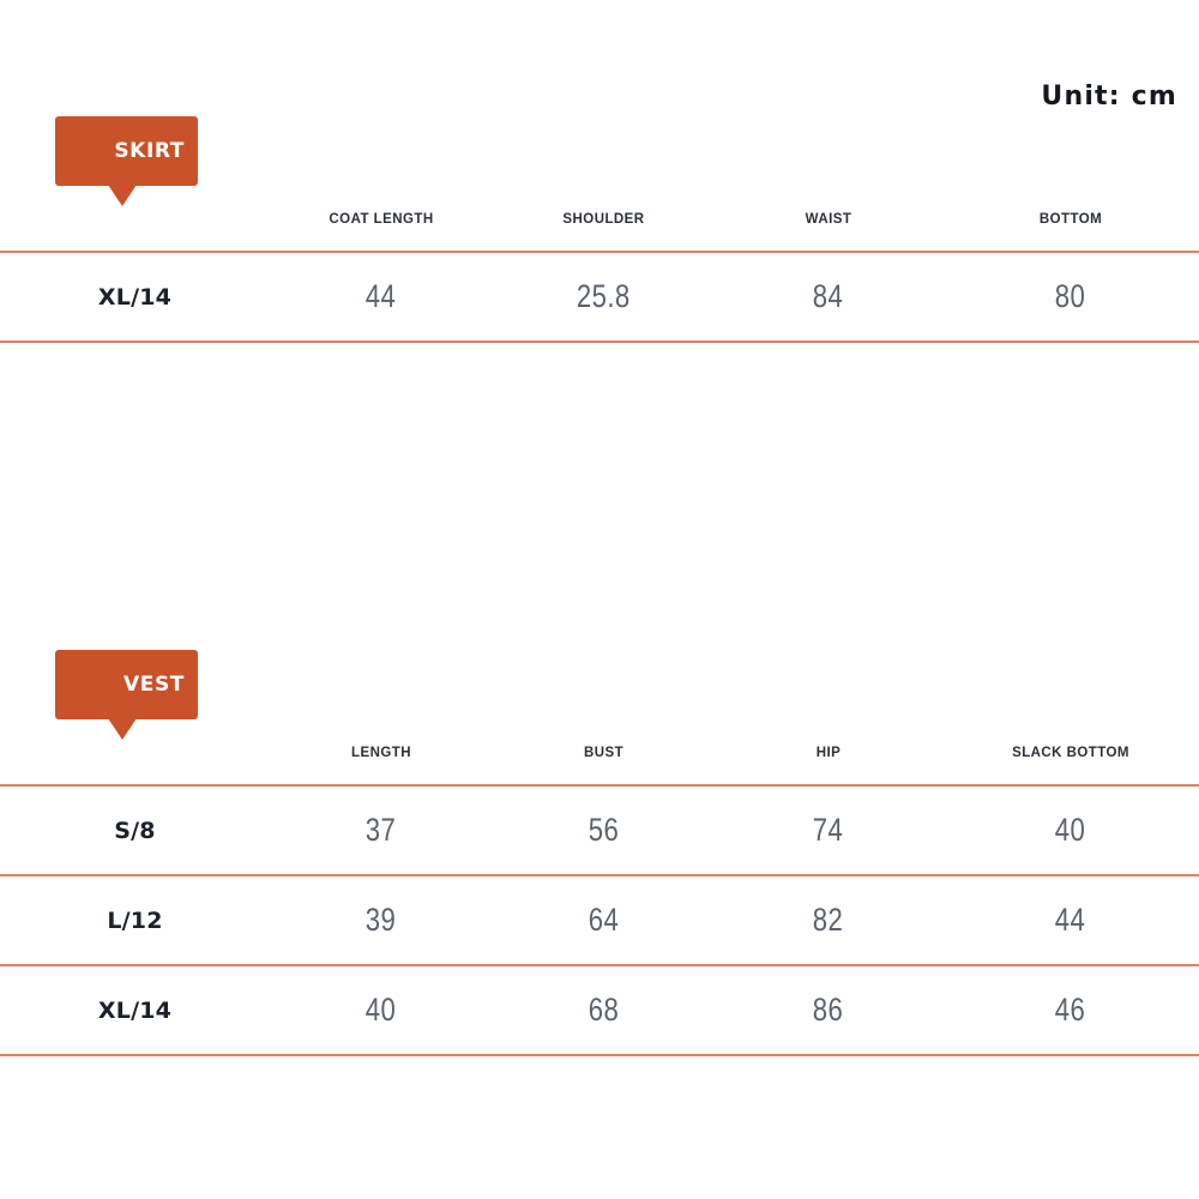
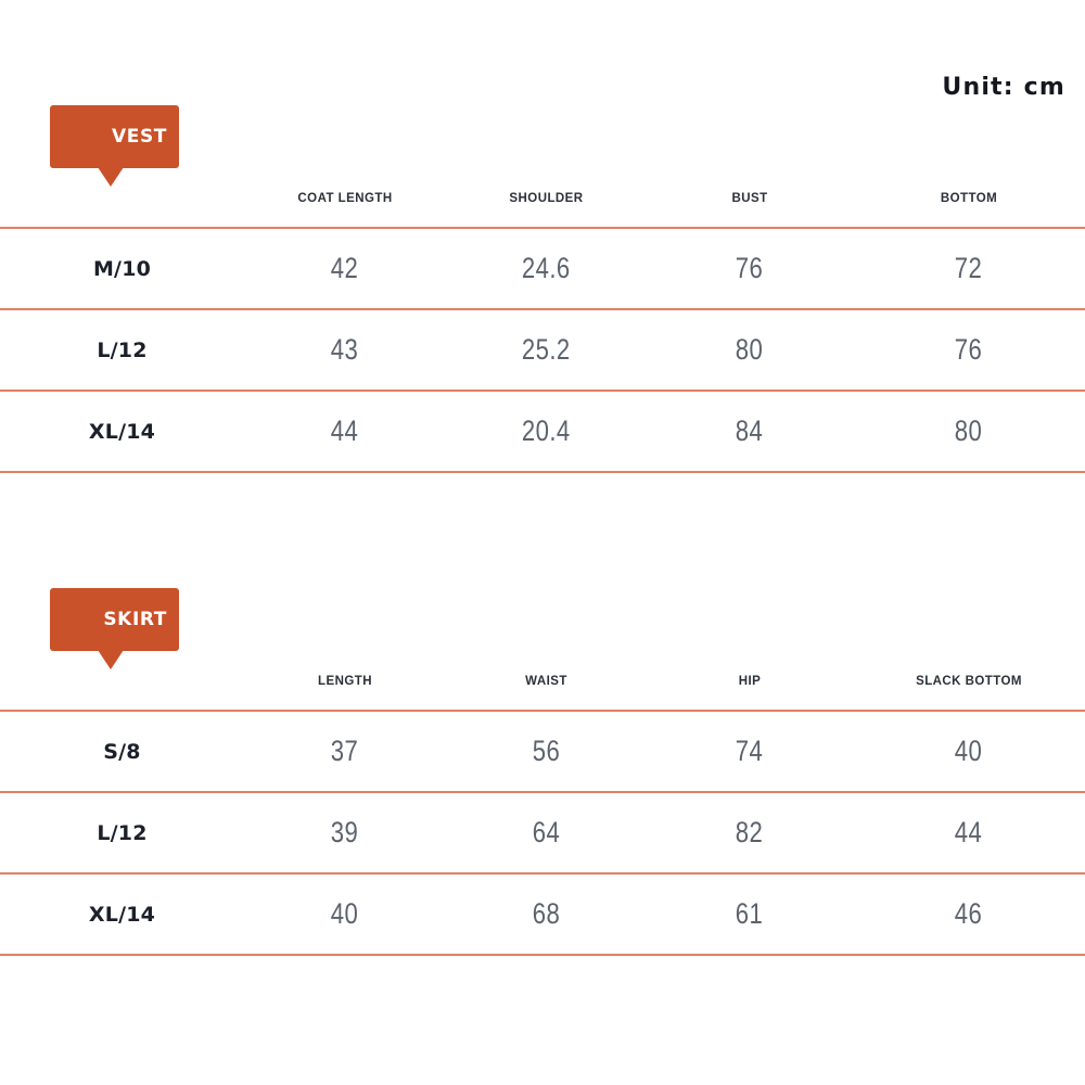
  Unit: cm
- SKIRT
+ VEST
- 	COAT LENGTH	SHOULDER	WAIST	BOTTOM
+ 	COAT LENGTH	SHOULDER	BUST	BOTTOM
+ M/10	42	24.6	76	72
+ L/12	43	25.2	80	76
- XL/14	44	25.8	84	80
+ XL/14	44	20.4	84	80
- VEST
+ SKIRT
- 	LENGTH	BUST	HIP	SLACK BOTTOM
+ 	LENGTH	WAIST	HIP	SLACK BOTTOM
  S/8	37	56	74	40
  L/12	39	64	82	44
- XL/14	40	68	86	46
+ XL/14	40	68	61	46
